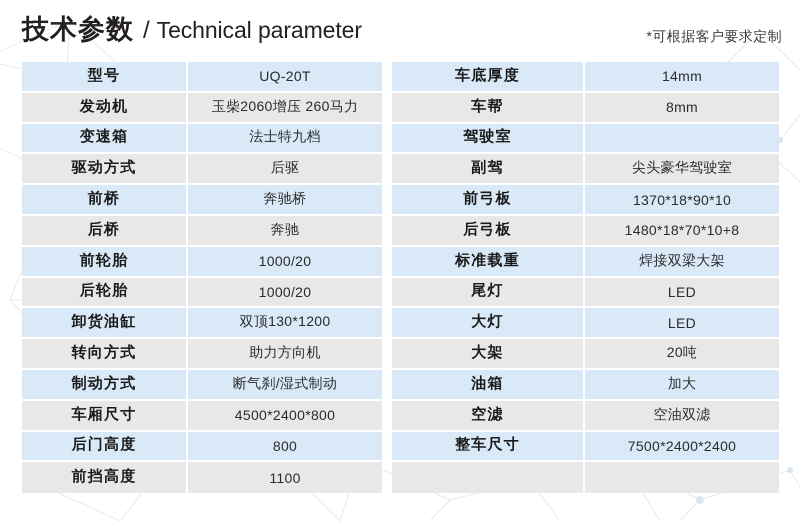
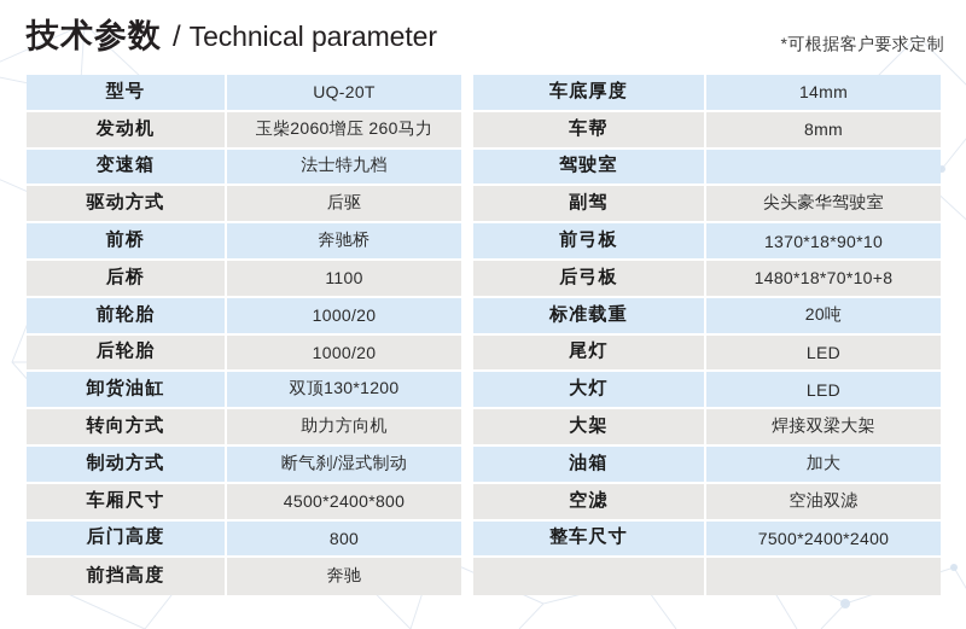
  技术参数
  /
  Technical parameter
  *可根据客户要求定制
  型号	UQ-20T
  发动机	玉柴2060增压 260马力
  变速箱	法士特九档
  驱动方式	后驱
  前桥	奔驰桥
- 后桥	奔驰
+ 后桥	1100
  前轮胎	1000/20
  后轮胎	1000/20
  卸货油缸	双顶130*1200
  转向方式	助力方向机
  制动方式	断气刹/湿式制动
  车厢尺寸	4500*2400*800
  后门高度	800
- 前挡高度	1100
+ 前挡高度	奔驰
  车底厚度	14mm
  车帮	8mm
  驾驶室
  副驾	尖头豪华驾驶室
  前弓板	1370*18*90*10
  后弓板	1480*18*70*10+8
- 标准载重	焊接双梁大架
+ 标准载重	20吨
  尾灯	LED
  大灯	LED
- 大架	20吨
+ 大架	焊接双梁大架
  油箱	加大
  空滤	空油双滤
  整车尺寸	7500*2400*2400
